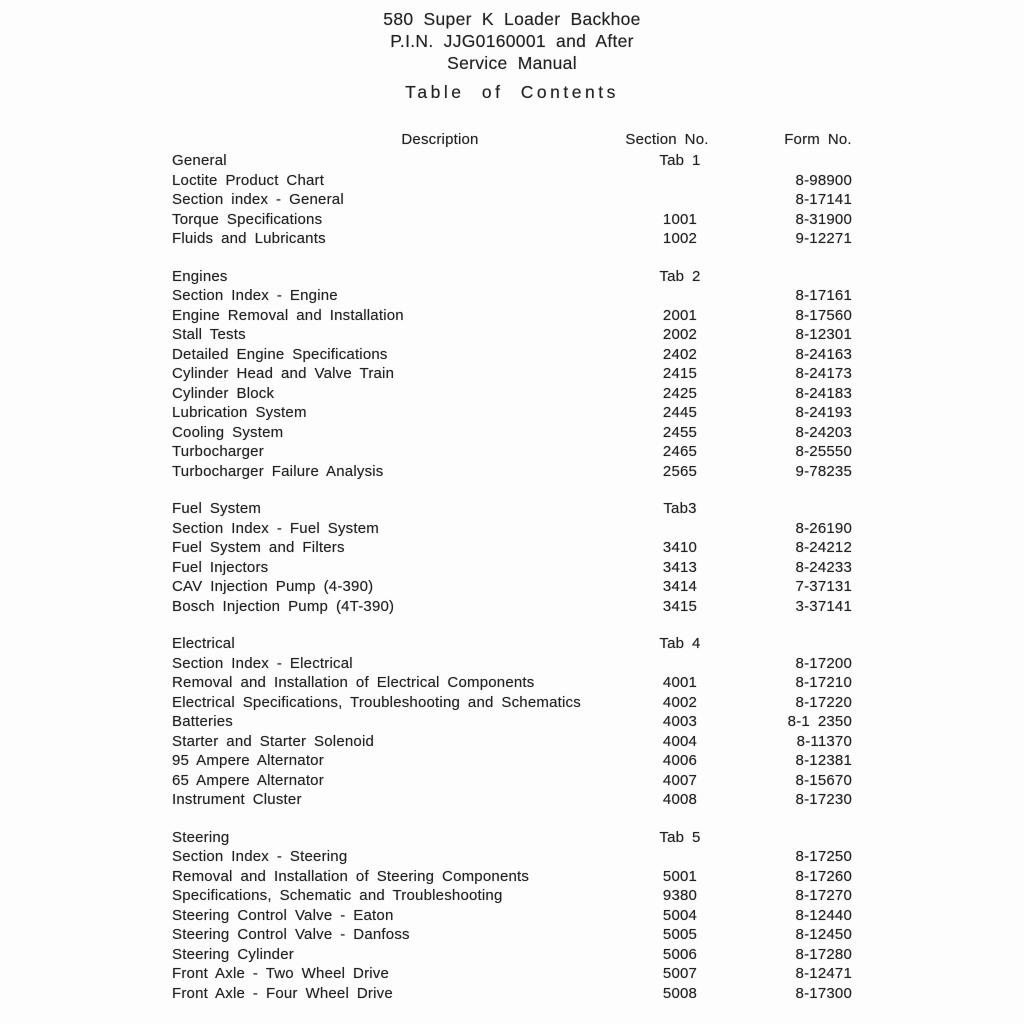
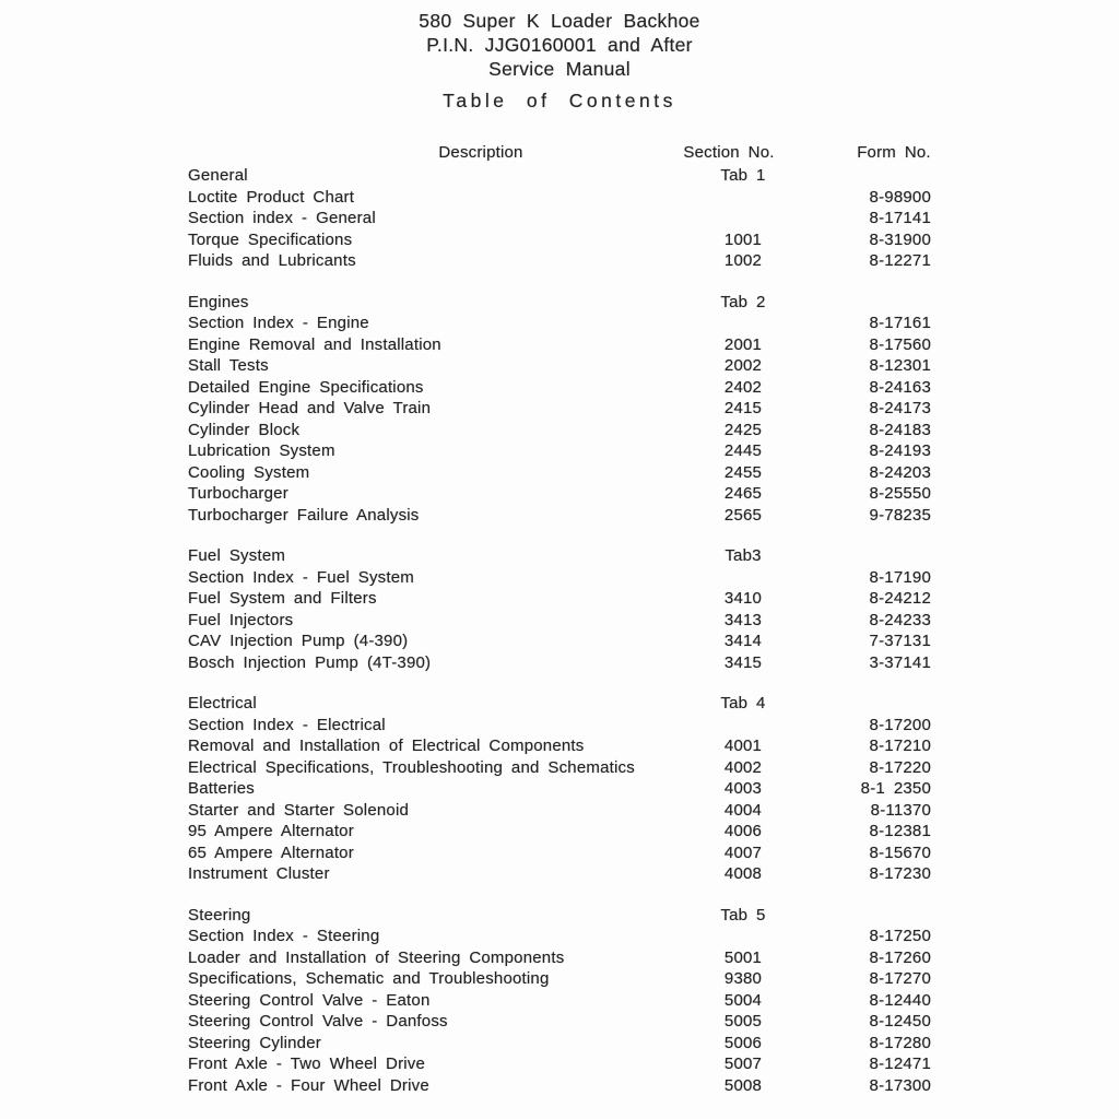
  580 Super K Loader Backhoe
  P.I.N. JJG0160001 and After
  Service Manual
  Table of Contents
  Description
  Section No.
  Form No.
  General
  Tab 1
  Loctite Product Chart
  8-98900
  Section index - General
  8-17141
  Torque Specifications
  1001
  8-31900
  Fluids and Lubricants
  1002
- 9-12271
+ 8-12271
  Engines
  Tab 2
  Section Index - Engine
  8-17161
  Engine Removal and Installation
  2001
  8-17560
  Stall Tests
  2002
  8-12301
  Detailed Engine Specifications
  2402
  8-24163
  Cylinder Head and Valve Train
  2415
  8-24173
  Cylinder Block
  2425
  8-24183
  Lubrication System
  2445
  8-24193
  Cooling System
  2455
  8-24203
  Turbocharger
  2465
  8-25550
  Turbocharger Failure Analysis
  2565
  9-78235
  Fuel System
  Tab3
  Section Index - Fuel System
- 8-26190
+ 8-17190
  Fuel System and Filters
  3410
  8-24212
  Fuel Injectors
  3413
  8-24233
  CAV Injection Pump (4-390)
  3414
  7-37131
  Bosch Injection Pump (4T-390)
  3415
  3-37141
  Electrical
  Tab 4
  Section Index - Electrical
  8-17200
  Removal and Installation of Electrical Components
  4001
  8-17210
  Electrical Specifications, Troubleshooting and Schematics
  4002
  8-17220
  Batteries
  4003
  8-1 2350
  Starter and Starter Solenoid
  4004
  8-11370
  95 Ampere Alternator
  4006
  8-12381
  65 Ampere Alternator
  4007
  8-15670
  Instrument Cluster
  4008
  8-17230
  Steering
  Tab 5
  Section Index - Steering
  8-17250
- Removal and Installation of Steering Components
+ Loader and Installation of Steering Components
  5001
  8-17260
  Specifications, Schematic and Troubleshooting
  9380
  8-17270
  Steering Control Valve - Eaton
  5004
  8-12440
  Steering Control Valve - Danfoss
  5005
  8-12450
  Steering Cylinder
  5006
  8-17280
  Front Axle - Two Wheel Drive
  5007
  8-12471
  Front Axle - Four Wheel Drive
  5008
  8-17300
